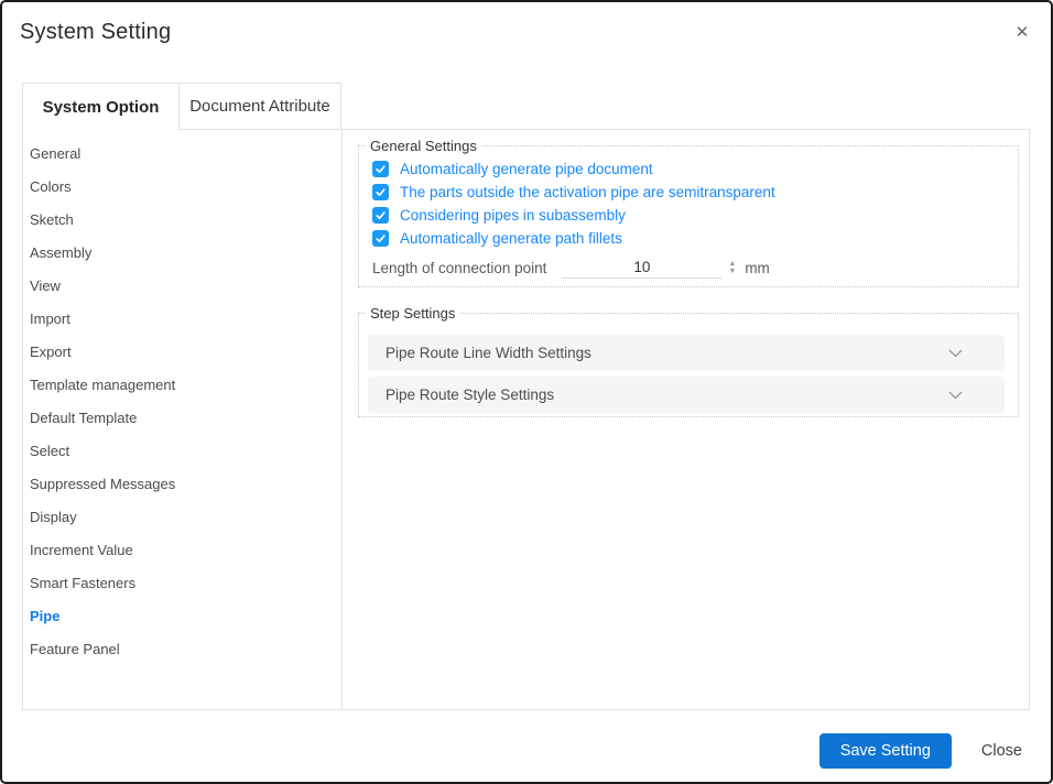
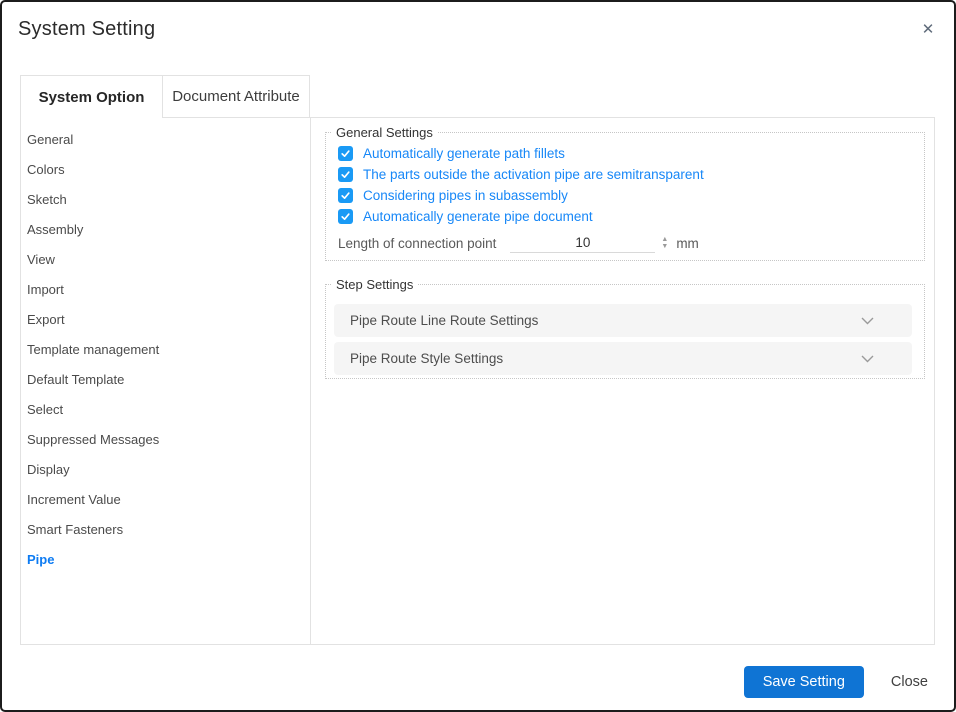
  System Setting
  ✕
  System Option
  Document Attribute
  General
  Colors
  Sketch
  Assembly
  View
  Import
  Export
  Template management
  Default Template
  Select
  Suppressed Messages
  Display
  Increment Value
  Smart Fasteners
  Pipe
- Feature Panel
  General Settings
- Automatically generate pipe document
+ Automatically generate path fillets
  The parts outside the activation pipe are semitransparent
  Considering pipes in subassembly
- Automatically generate path fillets
+ Automatically generate pipe document
  Length of connection point
  10
  mm
  Step Settings
- Pipe Route Line Width Settings
+ Pipe Route Line Route Settings
  Pipe Route Style Settings
  Save Setting
  Close
